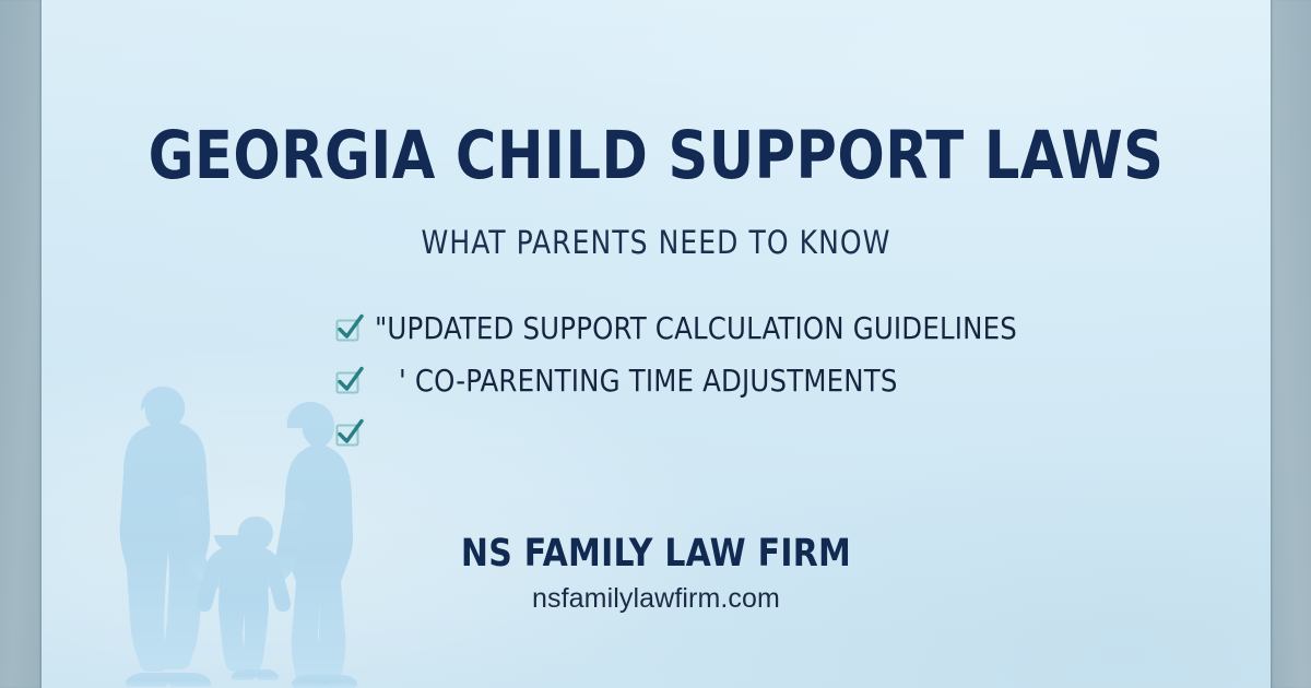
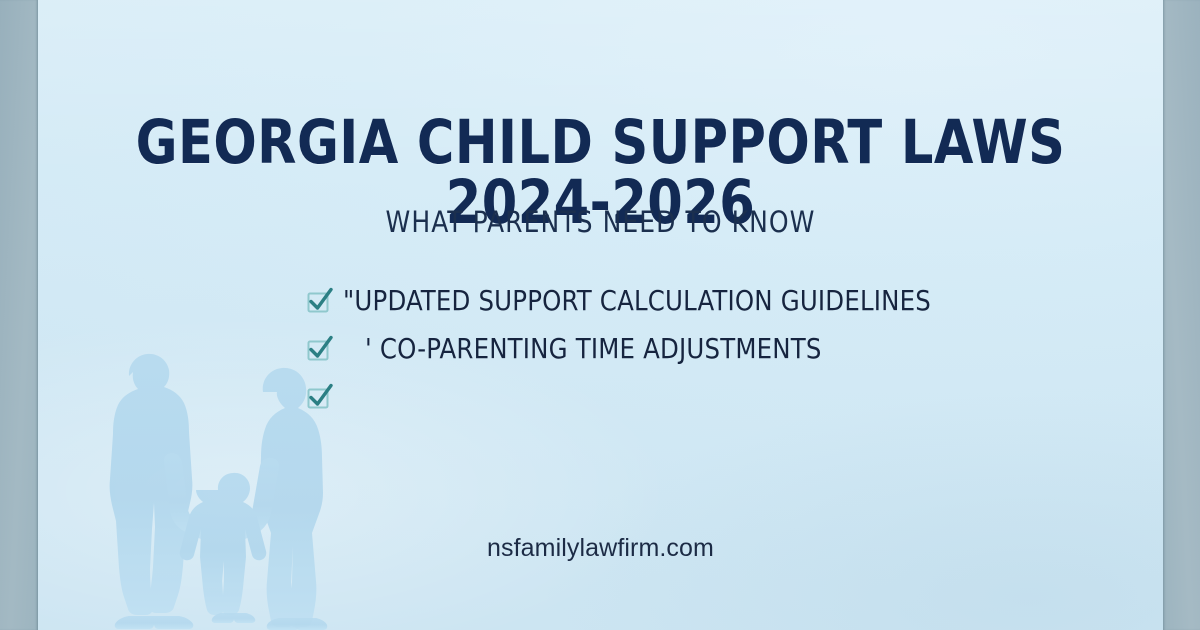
  GEORGIA CHILD SUPPORT LAWS
+ 2024-2026
  WHAT PARENTS NEED TO KNOW
  "UPDATED SUPPORT CALCULATION GUIDELINES
  ' CO-PARENTING TIME ADJUSTMENTS
- NS FAMILY LAW FIRM
  nsfamilylawfirm.com
